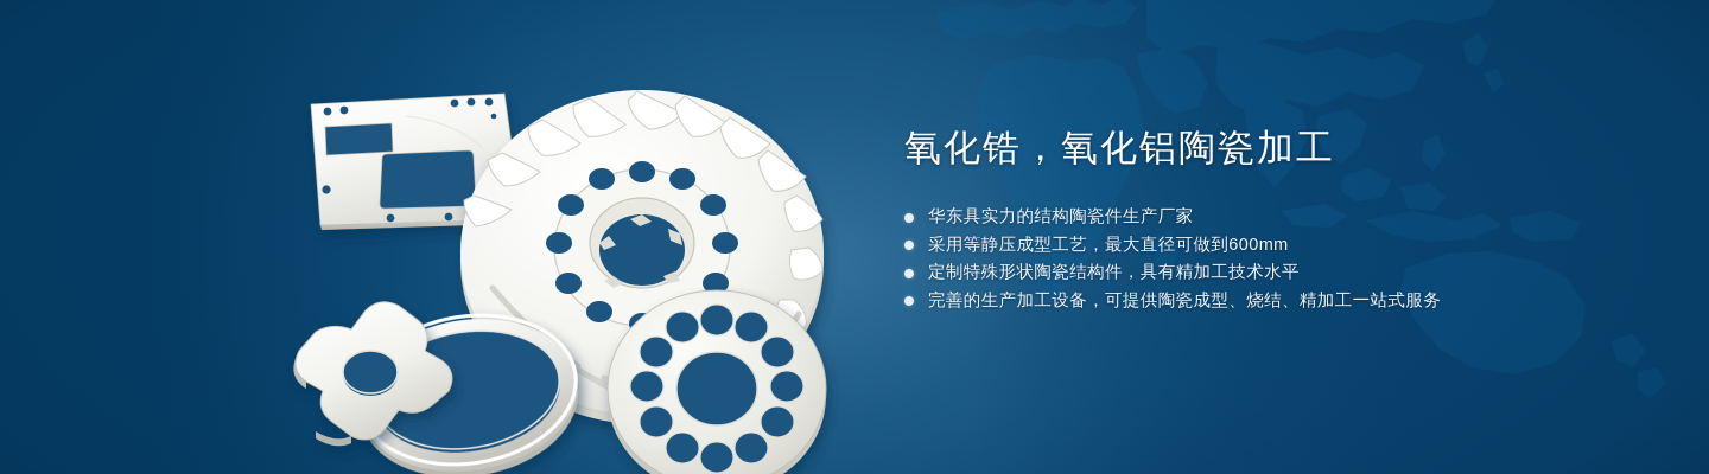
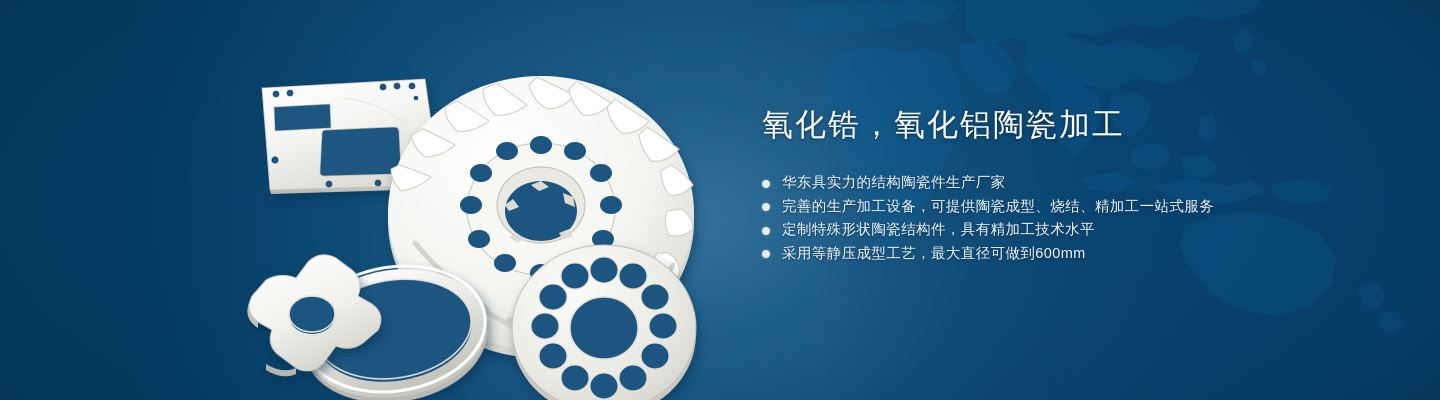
  氧化锆，氧化铝陶瓷加工
  华东具实力的结构陶瓷件生产厂家
- 采用等静压成型工艺，最大直径可做到600mm
+ 完善的生产加工设备，可提供陶瓷成型、烧结、精加工一站式服务
  定制特殊形状陶瓷结构件，具有精加工技术水平
- 完善的生产加工设备，可提供陶瓷成型、烧结、精加工一站式服务
+ 采用等静压成型工艺，最大直径可做到600mm
